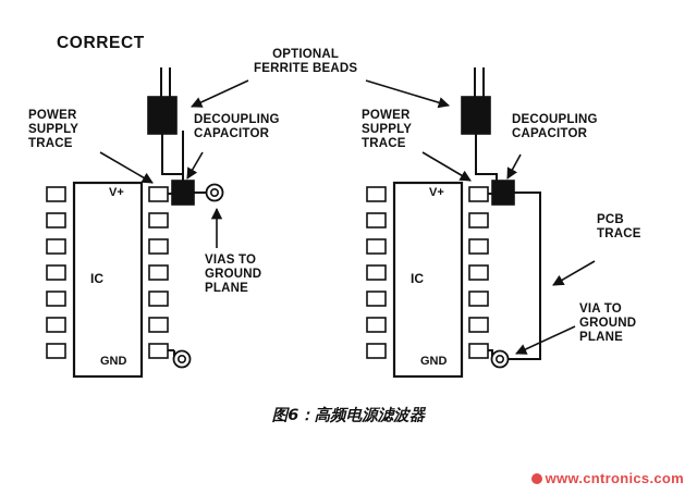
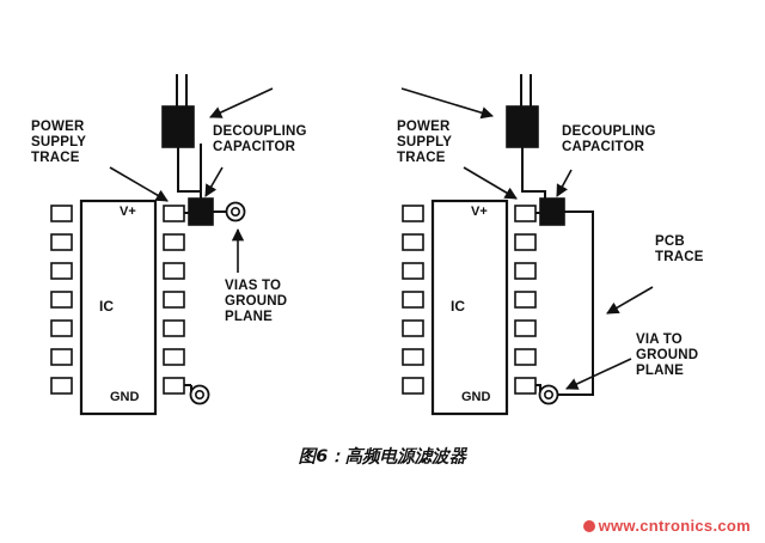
- CORRECT
- OPTIONAL
- FERRITE BEADS
  POWER
  SUPPLY
  TRACE
  POWER
  SUPPLY
  TRACE
  DECOUPLING
  CAPACITOR
  DECOUPLING
  CAPACITOR
  VIAS TO
  GROUND
  PLANE
  PCB
  TRACE
  VIA TO
  GROUND
  PLANE
  V+
  GND
  IC
  V+
  GND
  IC
  图6：高频电源滤波器
  www.cntronics.com
